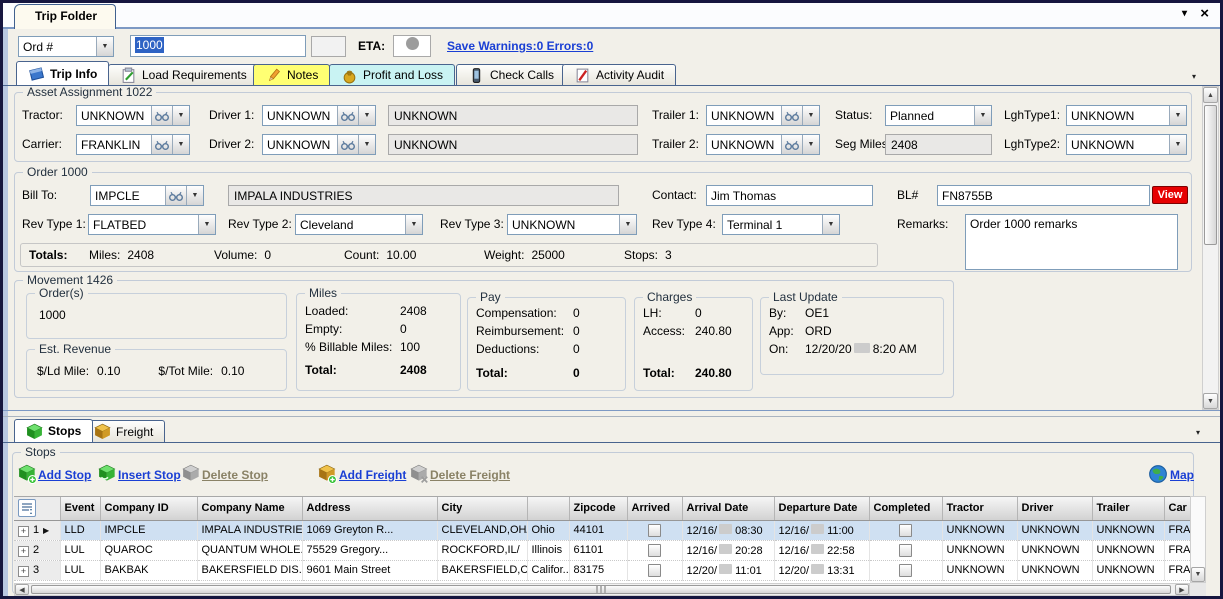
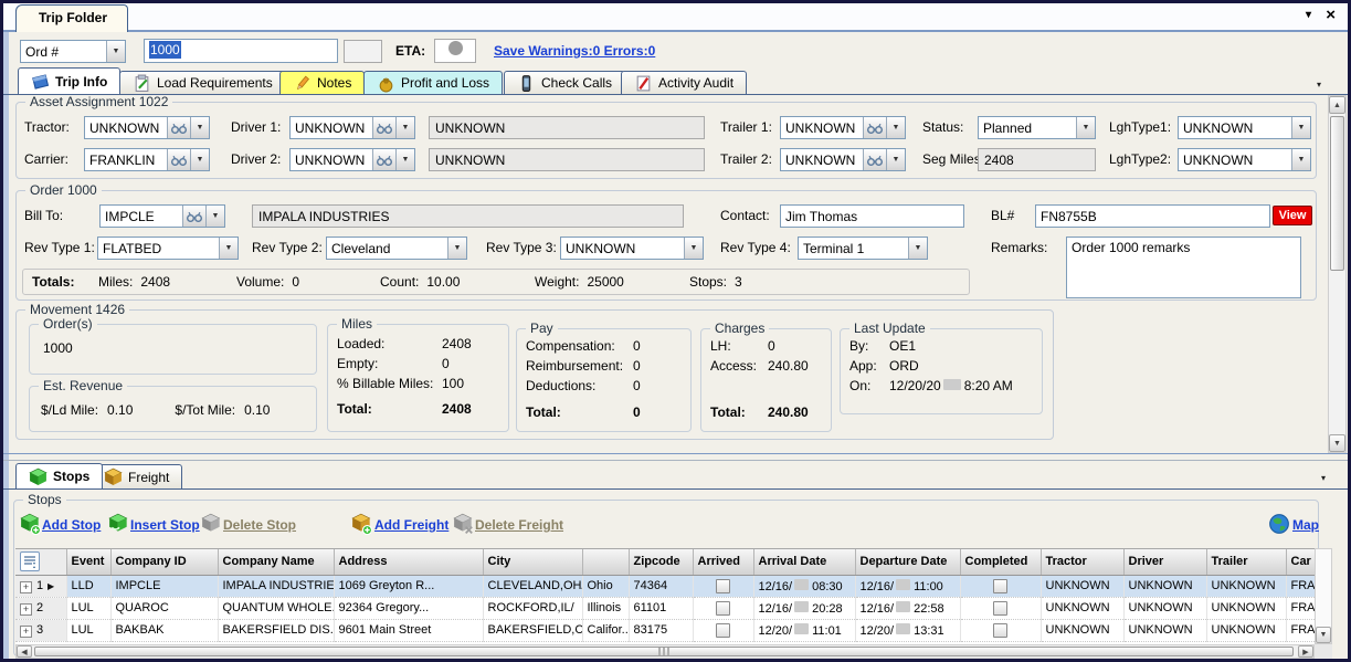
  Trip Folder
  ▾
  ×
  Ord #
  1000
  ETA:
  Save Warnings:0 Errors:0
  Trip Info
  Load Requirements
  Notes
  Profit and Loss
  Check Calls
  Activity Audit
  ▾
  Asset Assignment 1022
  Tractor:
  UNKNOWN
  Driver 1:
  UNKNOWN
  UNKNOWN
  Trailer 1:
  UNKNOWN
  Status:
  Planned
  LghType1:
  UNKNOWN
  Carrier:
  FRANKLIN
  Driver 2:
  UNKNOWN
  UNKNOWN
  Trailer 2:
  UNKNOWN
  Seg Mile
  2408
  LghType2:
  UNKNOWN
  Order 1000
  Bill To:
  IMPCLE
  IMPALA INDUSTRIES
  Contact:
  Jim Thomas
  BL#
  FN8755B
  View
  Rev Type 1:
  FLATBED
  Rev Type 2:
  Cleveland
  Rev Type 3:
  UNKNOWN
  Rev Type 4:
  Terminal 1
  Remarks:
  Order 1000 remarks
  Totals:
  Miles:
  2408
  Volume:
  0
  Count:
  10.00
  Weight:
  25000
  Stops:
  3
  Movement 1426
  Order(s)
  1000
  Est. Revenue
  $/Ld Mile:
  0.10
  $/Tot Mile:
  0.10
  Miles
  Loaded:
  2408
  Empty:
  0
  % Billable Miles:
  100
  Total:
  2408
  Pay
  Compensation:
  0
  Reimbursement:
  0
  Deductions:
  0
  Total:
  0
  Charges
  LH:
  0
  Access:
  240.80
  Total:
  240.80
  Last Update
  By:
  OE1
  App:
  ORD
  On:
  12/20/20
  8:20 AM
  Stops
  Freight
  ▾
  Stops
  Add Stop
  Insert Stop
  Delete Stop
  Add Freight
  Delete Freight
  Map
  	Event	Company ID	Company Name	Address	City		Zipcode	Arrived	Arrival Date	Departure Date	Completed	Tractor	Driver	Trailer	Car
- + 1 ▶	LLD	IMPCLE	IMPALA INDUSTRIE	1069 Greyton R...	CLEVELAND,OH	Ohio	44101		12/16/ 08:30	12/16/ 11:00		UNKNOWN	UNKNOWN	UNKNOWN	FRA
+ + 1 ▶	LLD	IMPCLE	IMPALA INDUSTRIE	1069 Greyton R...	CLEVELAND,OH	Ohio	74364		12/16/ 08:30	12/16/ 11:00		UNKNOWN	UNKNOWN	UNKNOWN	FRA
- + 2	LUL	QUAROC	QUANTUM WHOLE	75529 Gregory...	ROCKFORD,IL/	Illinois	61101		12/16/ 20:28	12/16/ 22:58		UNKNOWN	UNKNOWN	UNKNOWN	FRA
+ + 2	LUL	QUAROC	QUANTUM WHOLE	92364 Gregory...	ROCKFORD,IL/	Illinois	61101		12/16/ 20:28	12/16/ 22:58		UNKNOWN	UNKNOWN	UNKNOWN	FRA
  + 3	LUL	BAKBAK	BAKERSFIELD DIS.	9601 Main Street	BAKERSFIELD,C	Califor..	83175		12/20/ 11:01	12/20/ 13:31		UNKNOWN	UNKNOWN	UNKNOWN	FRA
